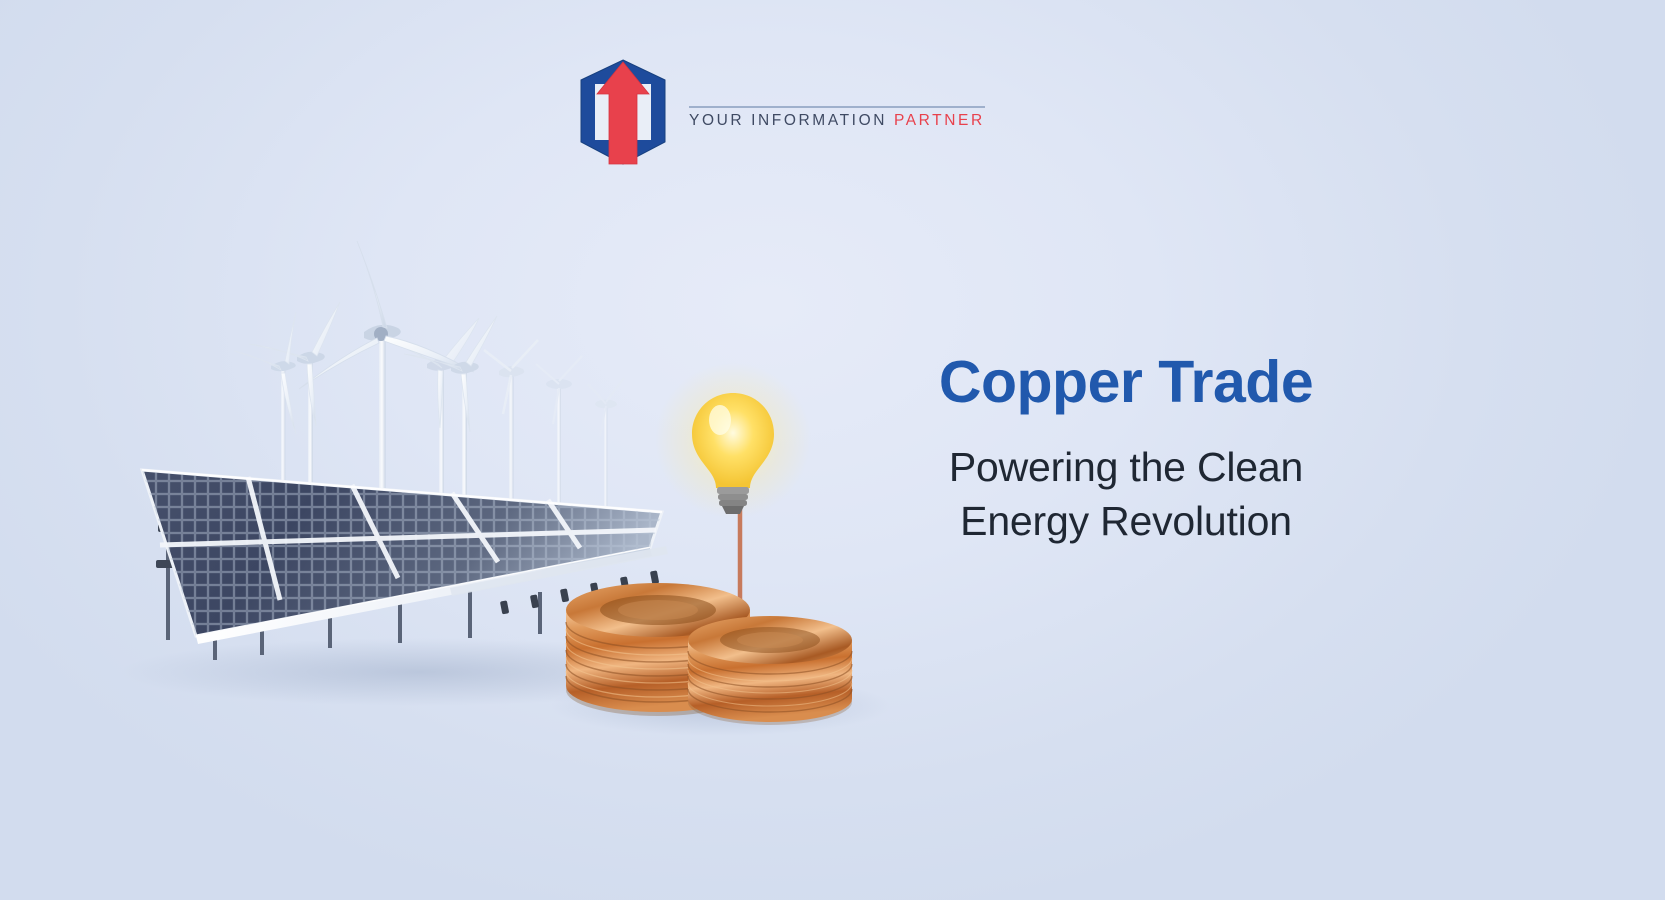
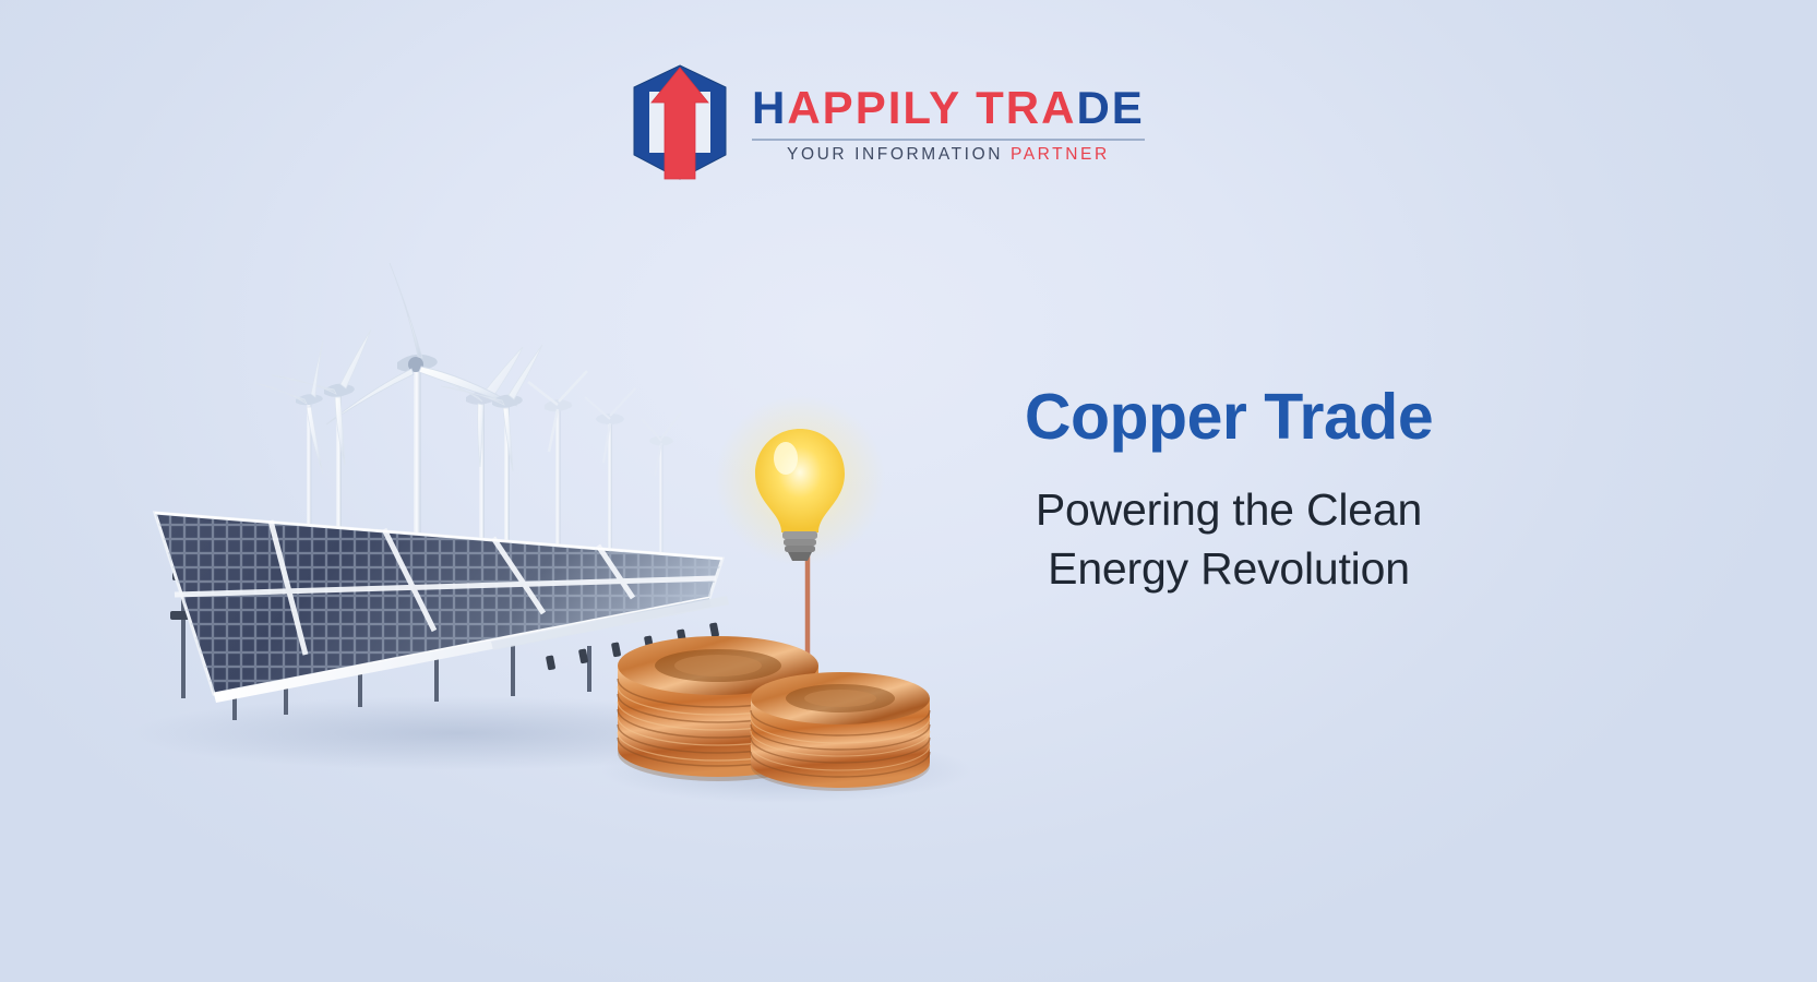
+ HAPPILY TRADE
  YOUR INFORMATION PARTNER
  Copper Trade
  Powering the Clean
  Energy Revolution
